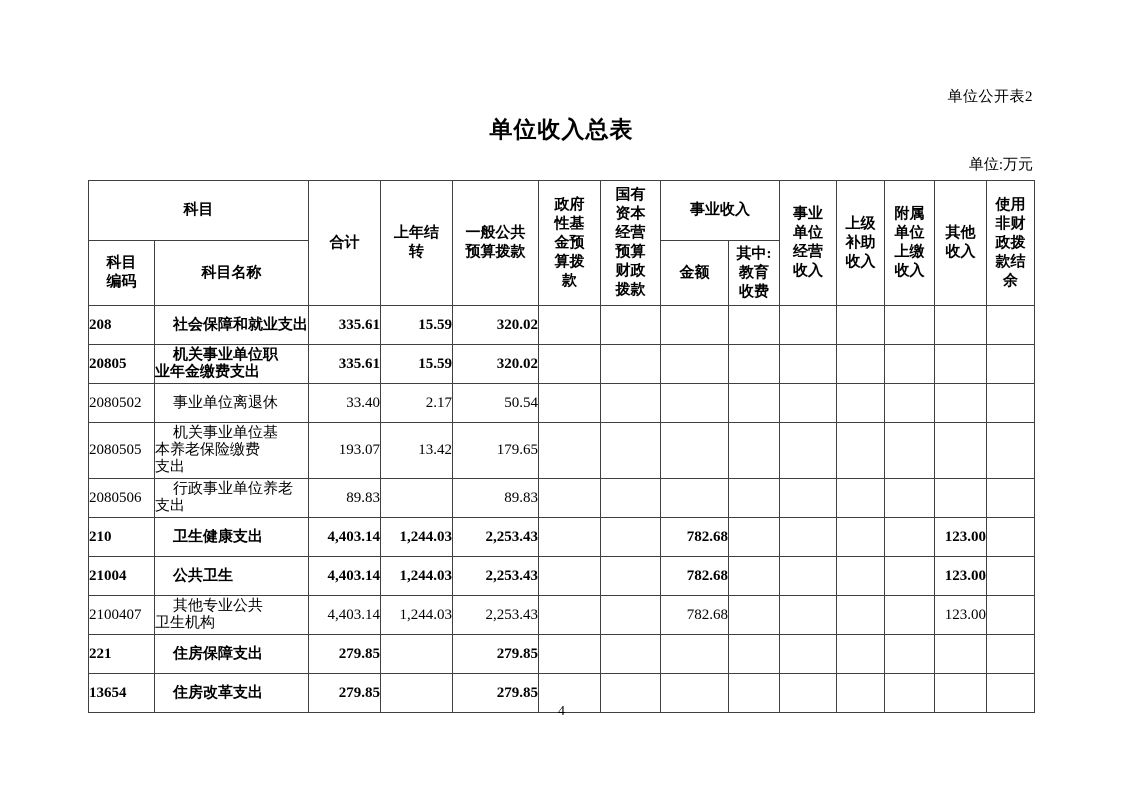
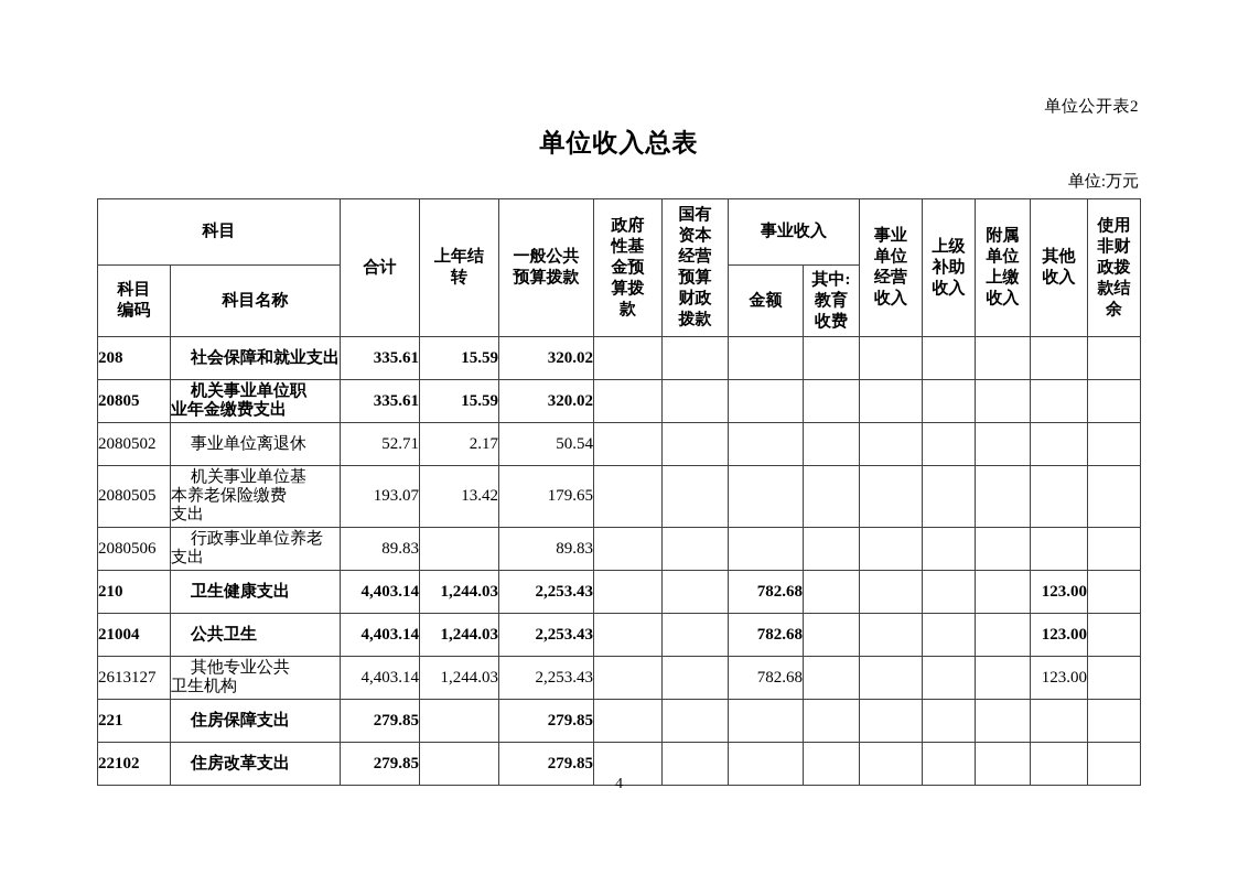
  单位公开表2
  单位收入总表
  单位:万元
  科目	合计	上年结 转	一般公共 预算拨款	政府 性基 金预 算拨 款	国有 资本 经营 预算 财政 拨款	事业收入	事业 单位 经营 收入	上级 补助 收入	附属 单位 上缴 收入	其他 收入	使用 非财 政拨 款结 余
  科目 编码	科目名称	金额	其中: 教育 收费
  208	社会保障和就业支出	335.61	15.59	320.02
  20805	机关事业单位职 业年金缴费支出	335.61	15.59	320.02
- 2080502	事业单位离退休	33.40	2.17	50.54
+ 2080502	事业单位离退休	52.71	2.17	50.54
  2080505	机关事业单位基 本养老保险缴费 支出	193.07	13.42	179.65
  2080506	行政事业单位养老 支出	89.83		89.83
  210	卫生健康支出	4,403.14	1,244.03	2,253.43			782.68					123.00
  21004	公共卫生	4,403.14	1,244.03	2,253.43			782.68					123.00
- 2100407	其他专业公共 卫生机构	4,403.14	1,244.03	2,253.43			782.68					123.00
+ 2613127	其他专业公共 卫生机构	4,403.14	1,244.03	2,253.43			782.68					123.00
  221	住房保障支出	279.85		279.85
- 13654	住房改革支出	279.85		279.85
+ 22102	住房改革支出	279.85		279.85
  4
